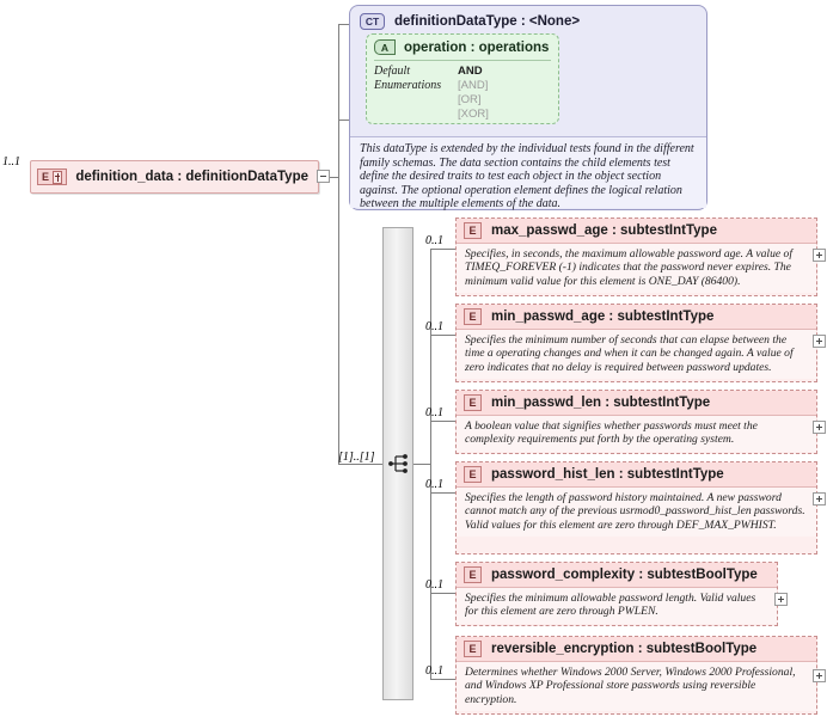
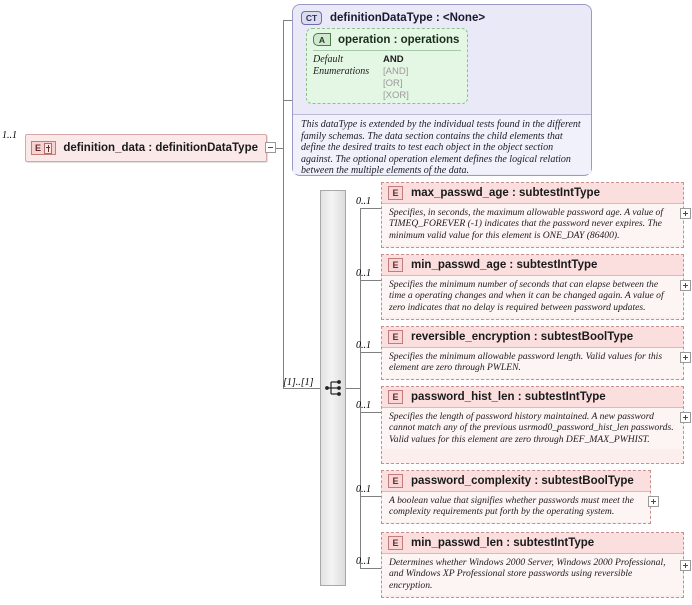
  1..1
  E
  definition_data : definitionDataType
  CT
  definitionDataType : <None>
  A
  operation : operations
  Default
  AND
  Enumerations
  [AND]
  [OR]
  [XOR]
- This dataType is extended by the individual tests found in the different family schemas. The data section contains the child elements test define the desired traits to test each object in the object section against. The optional operation element defines the logical relation between the multiple elements of the data.
+ This dataType is extended by the individual tests found in the different family schemas. The data section contains the child elements that define the desired traits to test each object in the object section against. The optional operation element defines the logical relation between the multiple elements of the data.
  [1]..[1]
  0..1
  E
  max_passwd_age : subtestIntType
  Specifies, in seconds, the maximum allowable password age. A value of TIMEQ_FOREVER (-1) indicates that the password never expires. The minimum valid value for this element is ONE_DAY (86400).
  0..1
  E
  min_passwd_age : subtestIntType
  Specifies the minimum number of seconds that can elapse between the time a operating changes and when it can be changed again. A value of zero indicates that no delay is required between password updates.
  0..1
  E
- min_passwd_len : subtestIntType
+ reversible_encryption : subtestBoolType
- A boolean value that signifies whether passwords must meet the complexity requirements put forth by the operating system.
+ Specifies the minimum allowable password length. Valid values for this element are zero through PWLEN.
  0..1
  E
  password_hist_len : subtestIntType
  Specifies the length of password history maintained. A new password cannot match any of the previous usrmod0_password_hist_len passwords. Valid values for this element are zero through DEF_MAX_PWHIST.
  0..1
  E
  password_complexity : subtestBoolType
- Specifies the minimum allowable password length. Valid values for this element are zero through PWLEN.
+ A boolean value that signifies whether passwords must meet the complexity requirements put forth by the operating system.
  0..1
  E
- reversible_encryption : subtestBoolType
+ min_passwd_len : subtestIntType
  Determines whether Windows 2000 Server, Windows 2000 Professional, and Windows XP Professional store passwords using reversible encryption.
